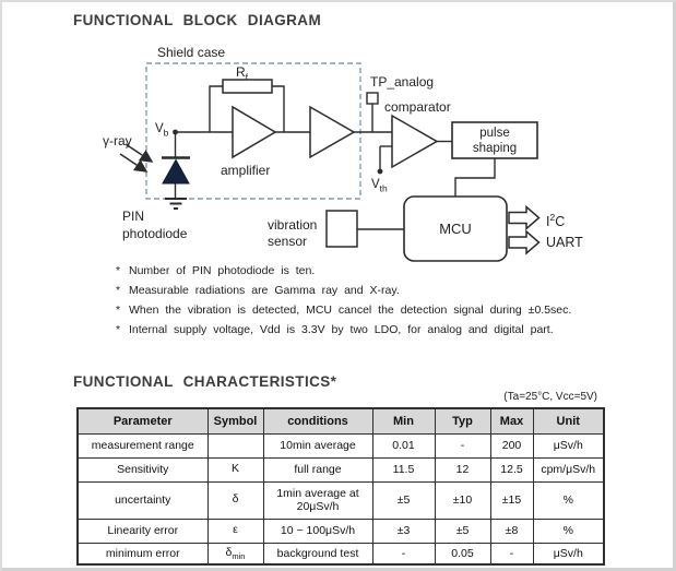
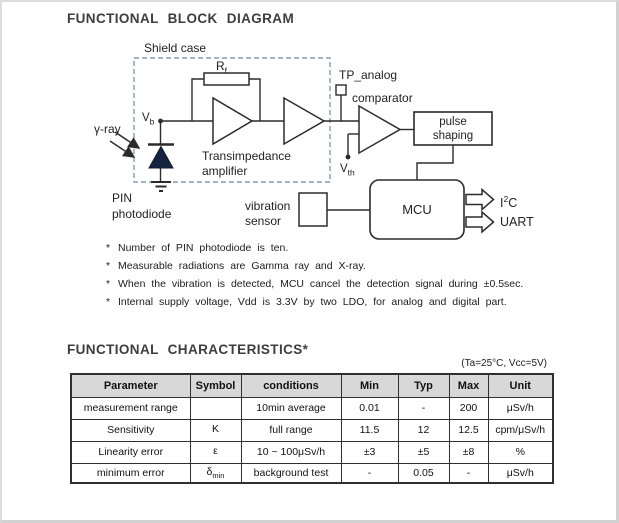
  FUNCTIONAL BLOCK DIAGRAM
  Shield case
  Rf
  γ-ray
  Vb
+ Transimpedance
  amplifier
  PIN
  photodiode
  TP_analog
  comparator
  Vth
  pulse
  shaping
  vibration
  sensor
  MCU
  I2C
  UART
  *
  Number of PIN photodiode is ten.
  *
  Measurable radiations are Gamma ray and X-ray.
  *
  When the vibration is detected, MCU cancel the detection signal during ±0.5sec.
  *
  Internal supply voltage, Vdd is 3.3V by two LDO, for analog and digital part.
  FUNCTIONAL CHARACTERISTICS*
  (Ta=25°C, Vcc=5V)
  Parameter	Symbol	conditions	Min	Typ	Max	Unit
  measurement range		10min average	0.01	-	200	μSv/h
  Sensitivity	K	full range	11.5	12	12.5	cpm/μSv/h
- uncertainty	δ	1min average at20μSv/h	±5	±10	±15	%
  Linearity error	ε	10 ~ 100μSv/h	±3	±5	±8	%
  minimum error	δmin	background test	-	0.05	-	μSv/h
